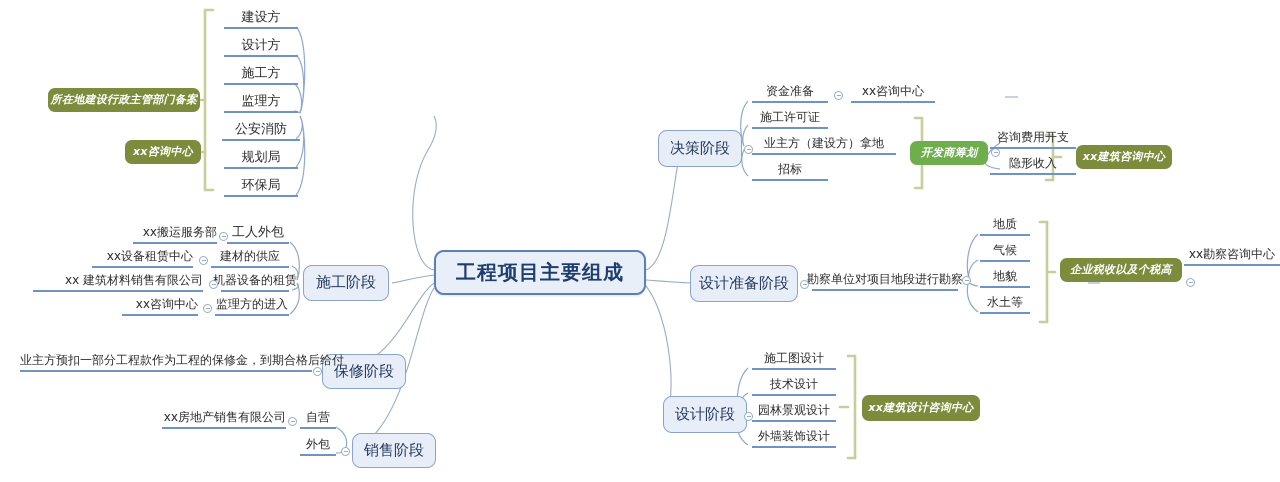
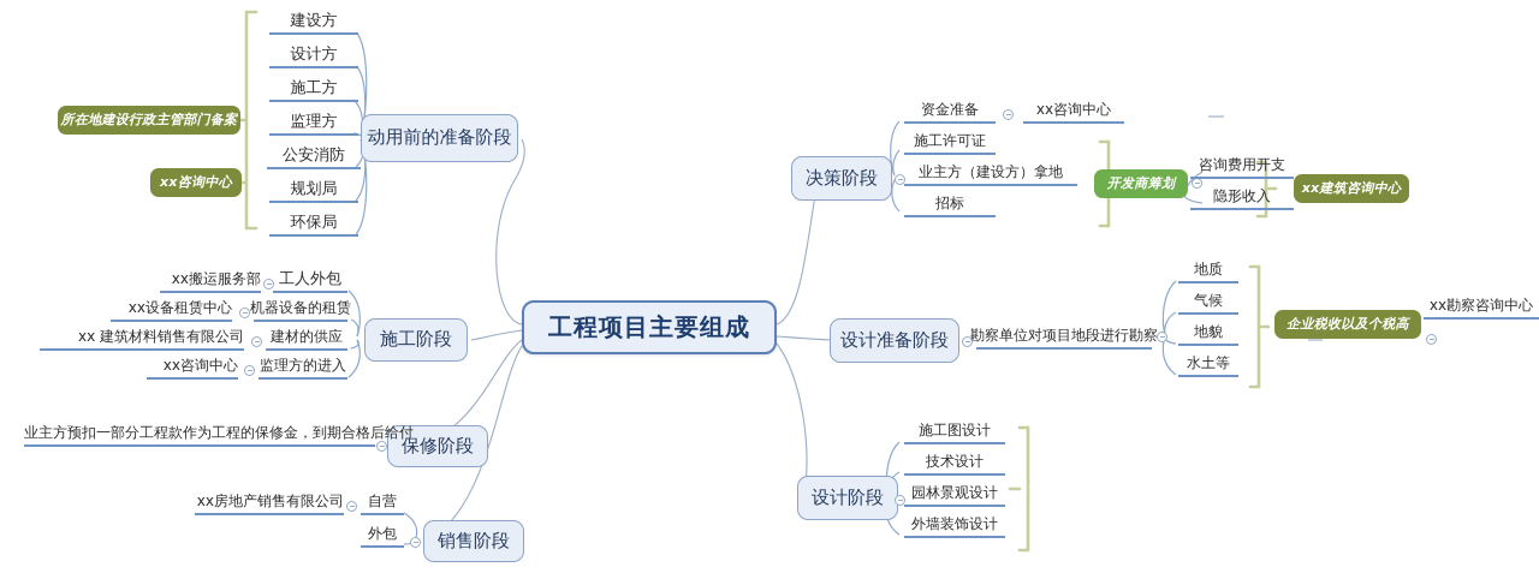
  工程项目主要组成
+ 动用前的准备阶段
  施工阶段
  保修阶段
  销售阶段
  决策阶段
  设计准备阶段
  设计阶段
  建设方
  设计方
  施工方
  监理方
  公安消防
  规划局
  环保局
  所在地建设行政主管部门备案
  xx咨询中心
  工人外包
  xx搬运服务部
- 建材的供应
+ 机器设备的租赁
  xx设备租赁中心
- 机器设备的租赁
+ 建材的供应
  xx 建筑材料销售有限公司
  监理方的进入
  xx咨询中心
  业主方预扣一部分工程款作为工程的保修金，到期合格后给付
  自营
  xx房地产销售有限公司
  外包
  资金准备
  xx咨询中心
  施工许可证
  业主方（建设方）拿地
  招标
  开发商筹划
  咨询费用开支
  隐形收入
  xx建筑咨询中心
  勘察单位对项目地段进行勘察
  地质
  气候
  地貌
  水土等
  企业税收以及个税高
  xx勘察咨询中心
  施工图设计
  技术设计
  园林景观设计
  外墙装饰设计
- xx建筑设计咨询中心
